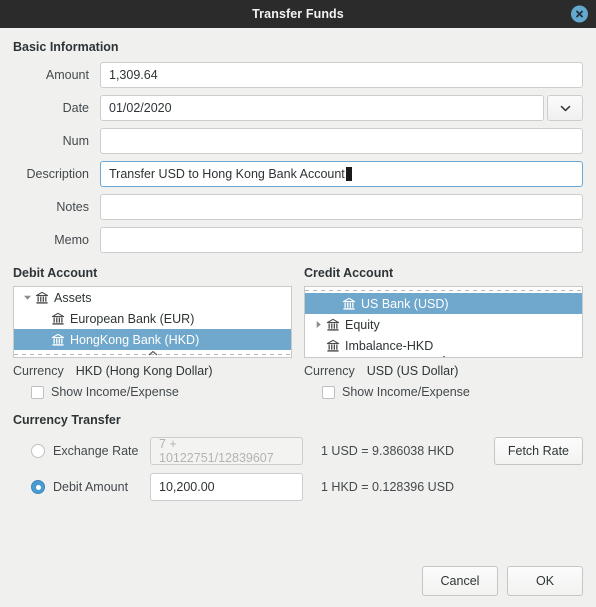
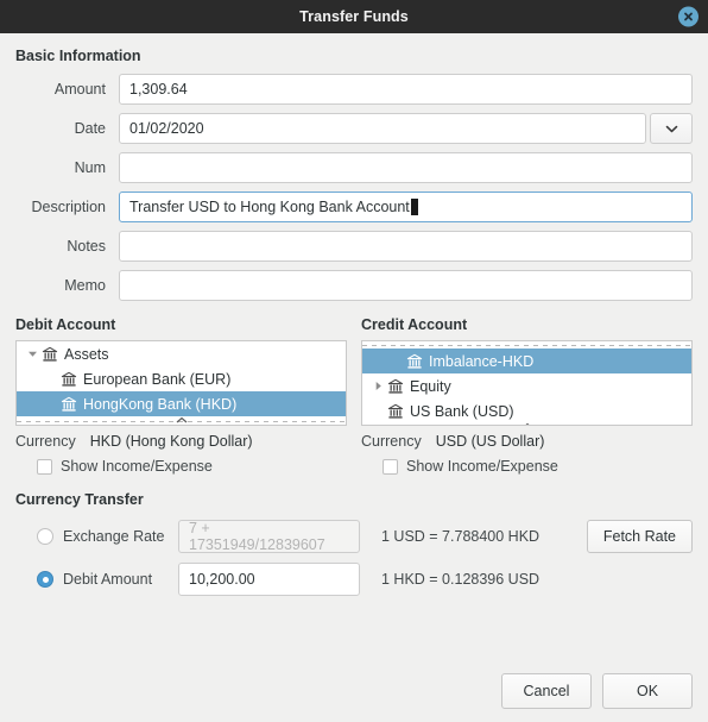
  Transfer Funds
  Basic Information
  Amount
  1,309.64
  Date
  01/02/2020
  Num
  Description
  Transfer USD to Hong Kong Bank Account
  Notes
  Memo
  Debit Account
  Assets
  European Bank (EUR)
  HongKong Bank (HKD)
  Currency
  HKD (Hong Kong Dollar)
  Show Income/Expense
  Credit Account
- US Bank (USD)
+ Imbalance-HKD
  Equity
- Imbalance-HKD
+ US Bank (USD)
  Currency
  USD (US Dollar)
  Show Income/Expense
  Currency Transfer
  Exchange Rate
- 7 + 10122751/12839607
+ 7 + 17351949/12839607
- 1 USD = 9.386038 HKD
+ 1 USD = 7.788400 HKD
  Fetch Rate
  Debit Amount
  10,200.00
  1 HKD = 0.128396 USD
  Cancel
  OK
